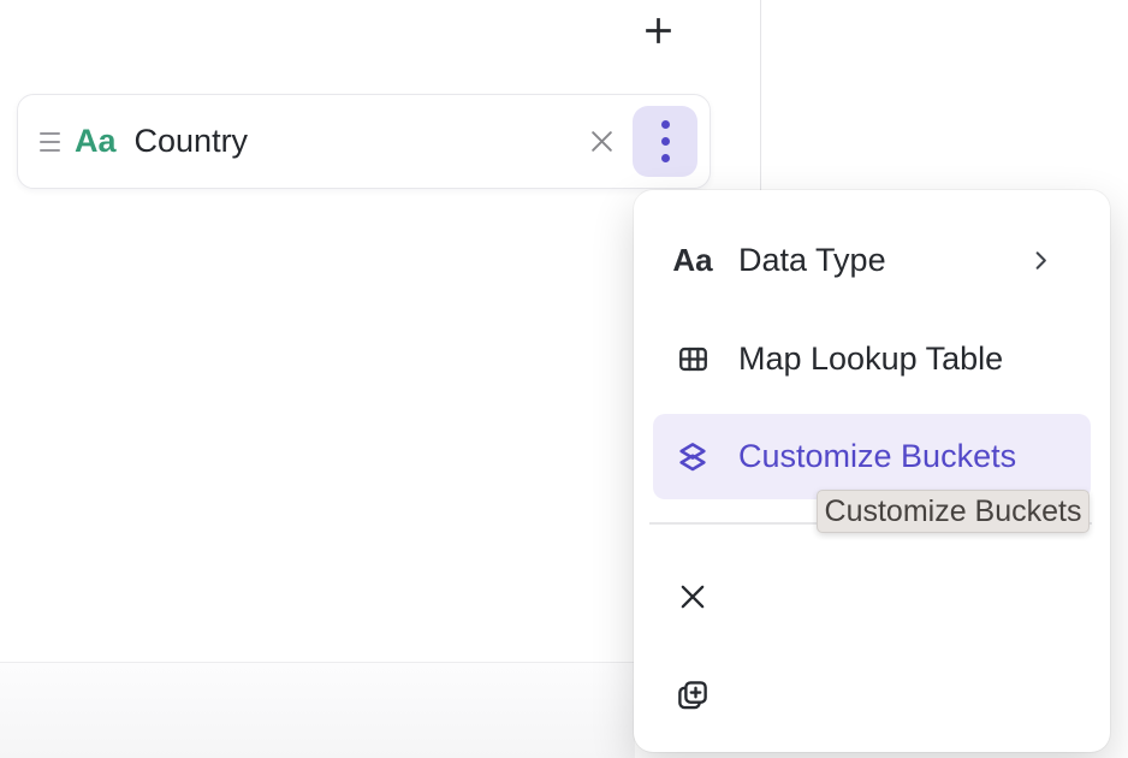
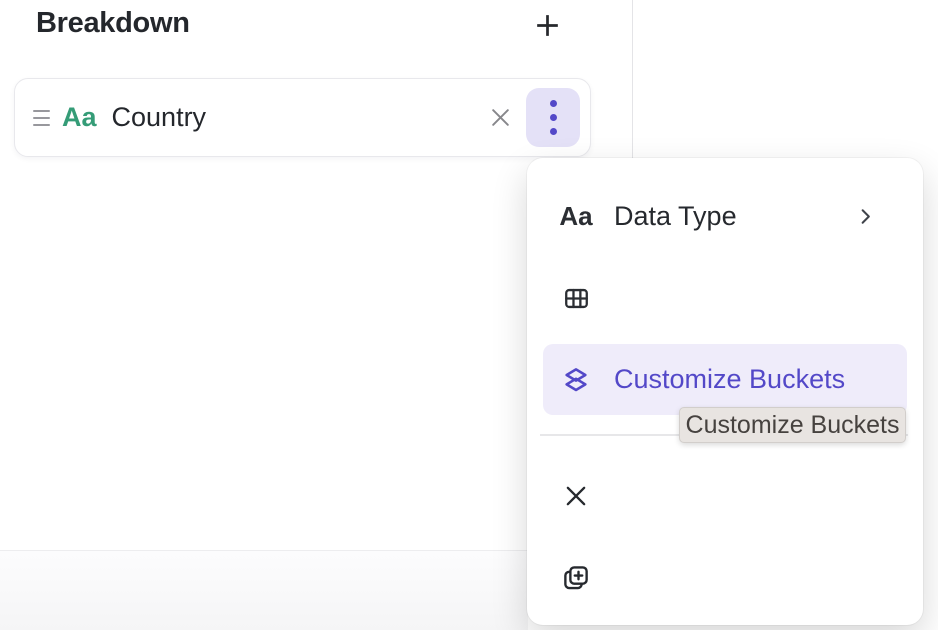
+ Breakdown
  Aa
  Country
  Aa
  Data Type
- Map Lookup Table
  Customize Buckets
  Customize Buckets
